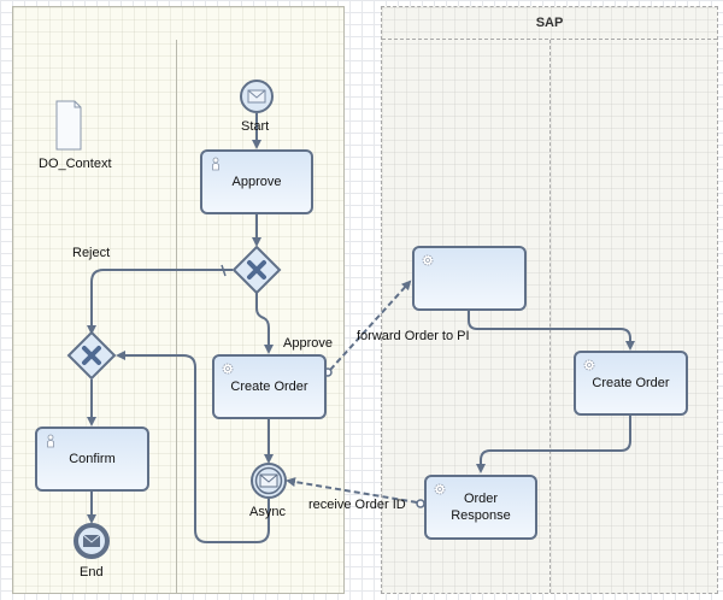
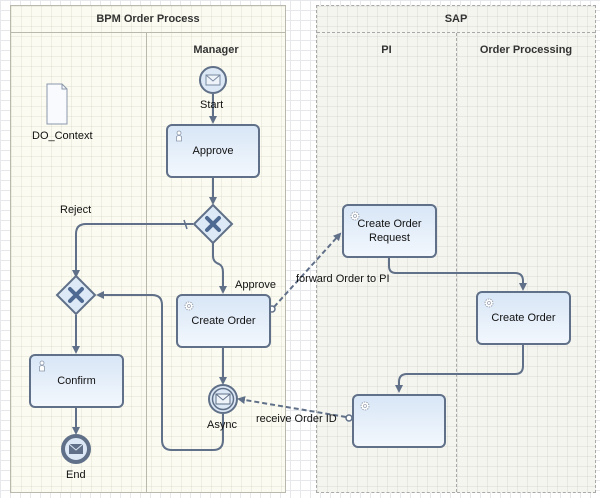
+ BPM Order Process
+ Manager
  SAP
+ PI
+ Order Processing
  Approve
  Create Order
  Confirm
+ Create Order Request
  Create Order
- Order Response
  DO_Context
  Start
  Async
  End
  Reject
  Approve
  forward Order to PI
  receive Order ID
